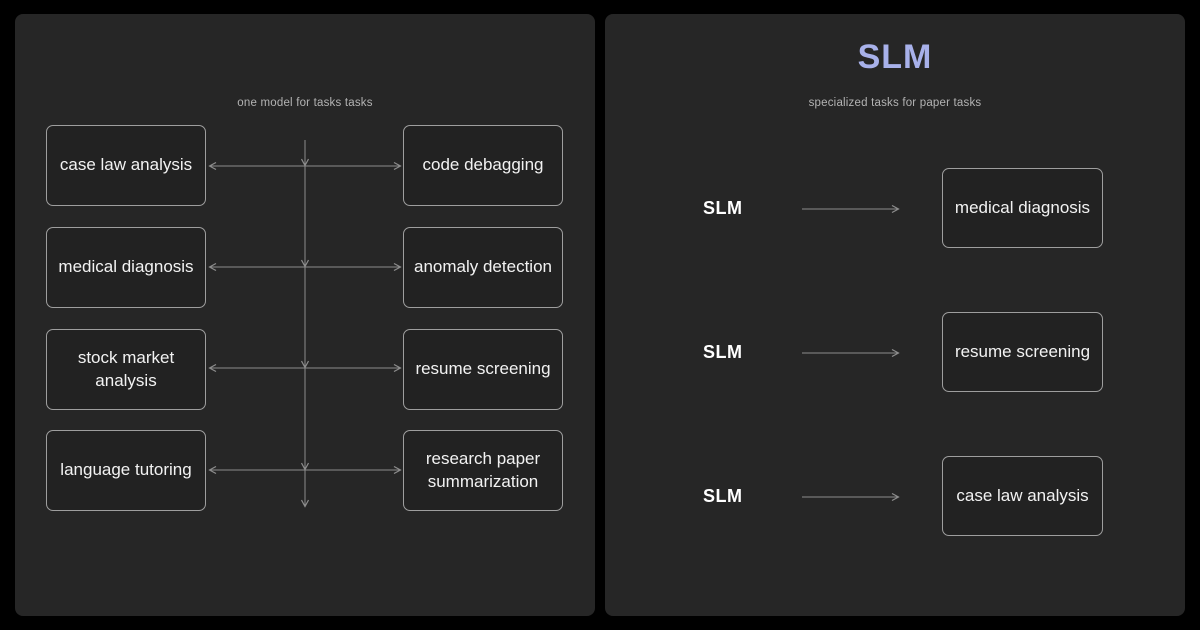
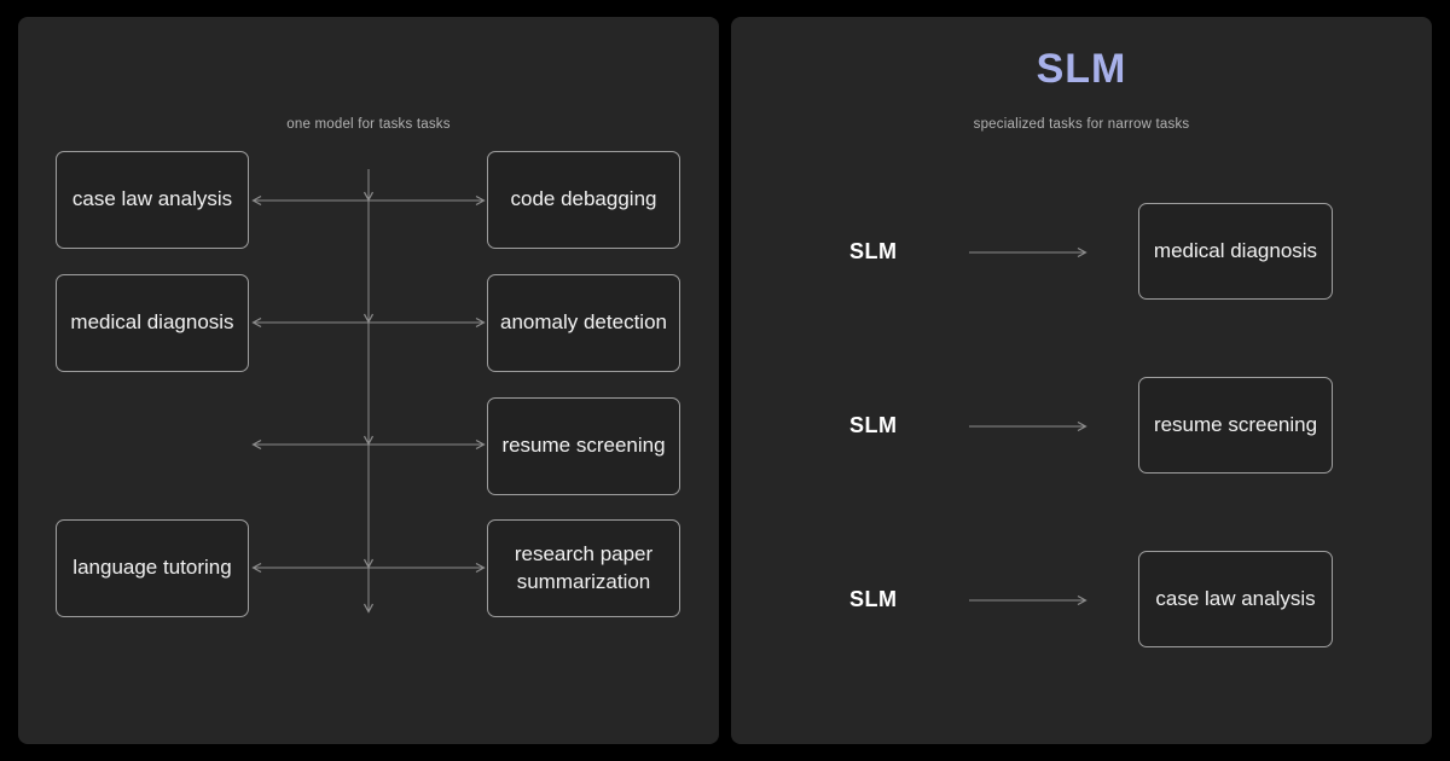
  one model for tasks tasks
  case law analysis
  medical diagnosis
- stock market analysis
  language tutoring
  code debagging
  anomaly detection
  resume screening
  research paper summarization
  SLM
- specialized tasks for paper tasks
+ specialized tasks for narrow tasks
  SLM
  medical diagnosis
  SLM
  resume screening
  SLM
  case law analysis
